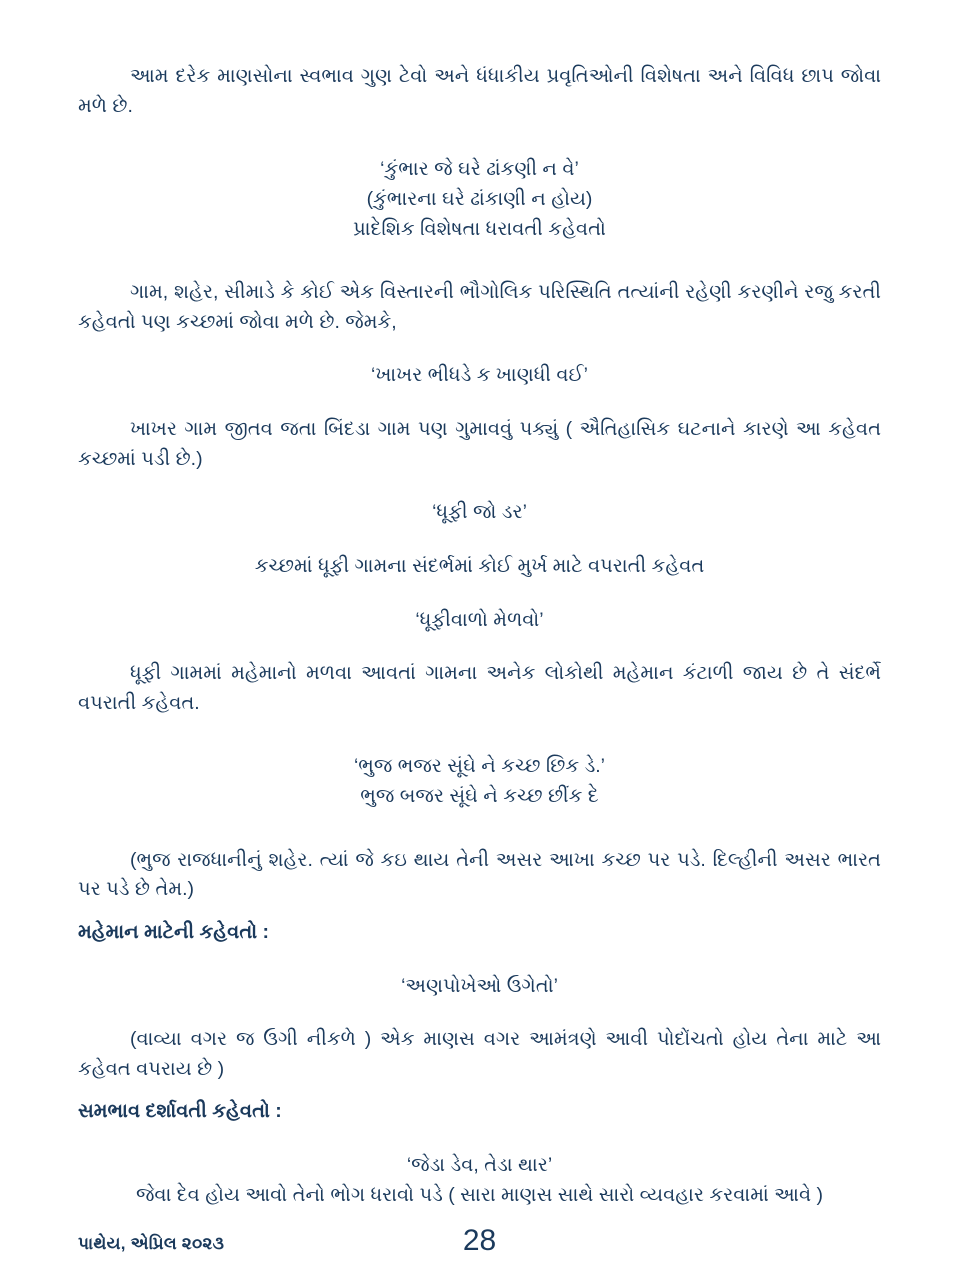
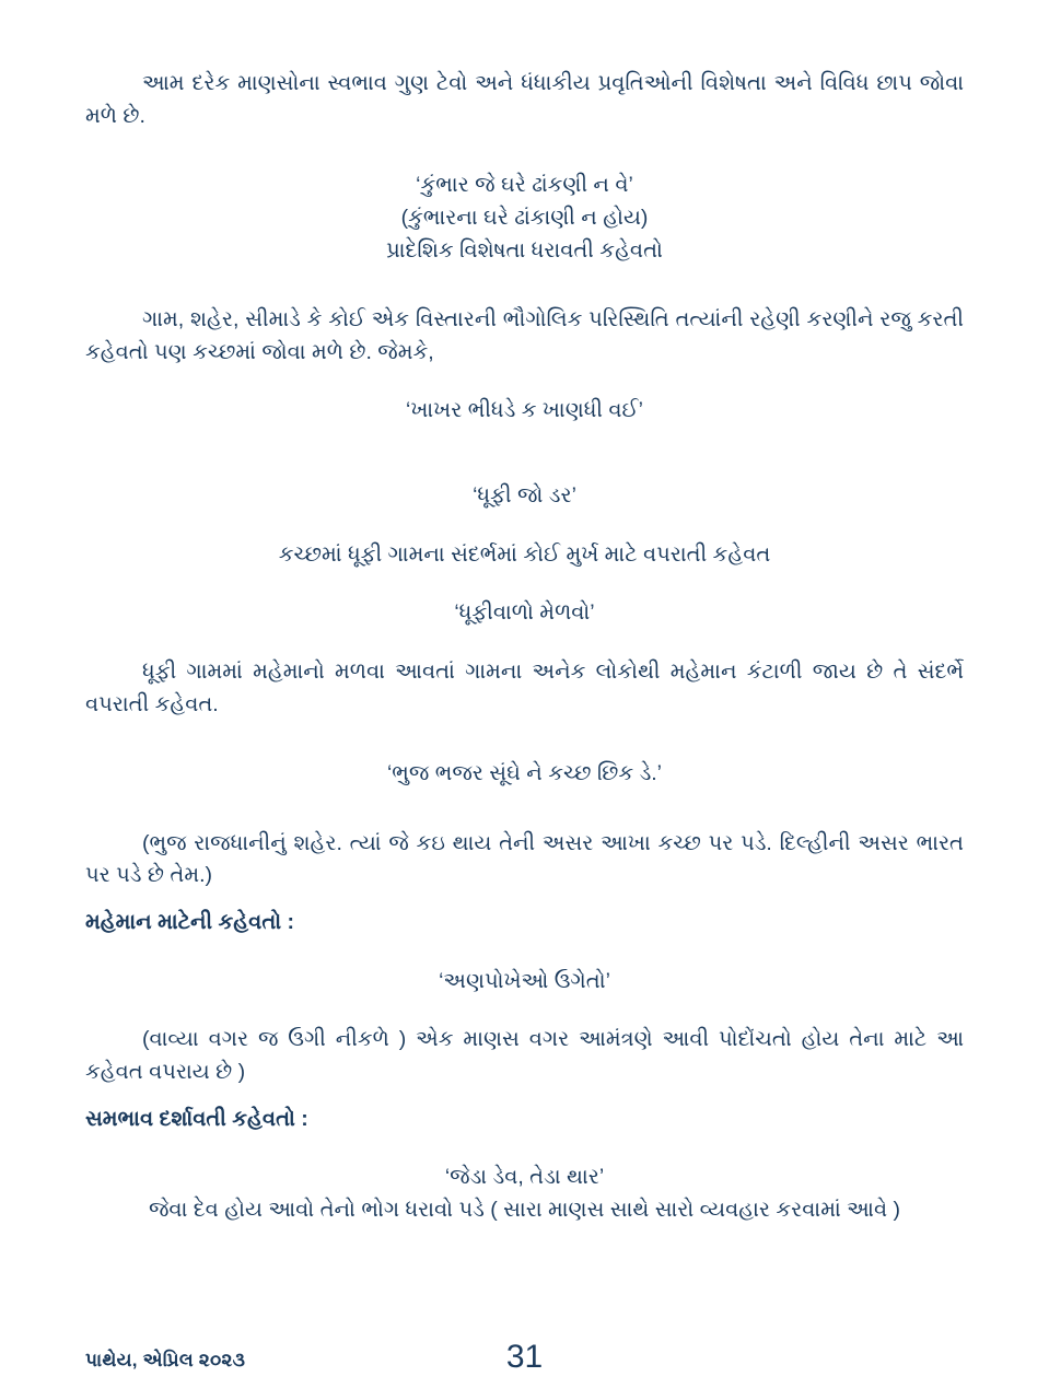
  આમ દરેક માણસોના સ્વભાવ ગુણ ટેવો અને ધંધાકીય પ્રવૃતિઓની વિશેષતા અને વિવિધ છાપ જોવા મળે છે.
  ‘કુંભાર જે ઘરે ઢાંકણી ન વે’
  (કુંભારના ઘરે ઢાંકાણી ન હોય)
  પ્રાદેશિક વિશેષતા ધરાવતી કહેવતો
  ગામ, શહેર, સીમાડે કે કોઈ એક વિસ્તારની ભૌગોલિક પરિસ્થિતિ તત્યાંની રહેણી કરણીને રજુ કરતી કહેવતો પણ કચ્છમાં જોવા મળે છે. જેમકે,
  ‘ખાખર ભીધડે ક ખાણધી વઈ’
- ખાખર ગામ જીતવ જતા બિંદડા ગામ પણ ગુમાવવું પક્યું ( ઐતિહાસિક ઘટનાને કારણે આ કહેવત કચ્છમાં પડી છે.)
  ‘ધૂફી જો ડર’
  કચ્છમાં ધૂફી ગામના સંદર્ભમાં કોઈ મુર્ખ માટે વપરાતી કહેવત
  ‘ધૂફીવાળો મેળવો’
  ધૂફી ગામમાં મહેમાનો મળવા આવતાં ગામના અનેક લોકોથી મહેમાન કંટાળી જાય છે તે સંદર્ભે વપરાતી કહેવત.
  ‘ભુજ ભજર સૂંઘે ને કચ્છ છિક ડે.’
- ભુજ બજર સૂંઘે ને કચ્છ છીંક દે
  (ભુજ રાજધાનીનું શહેર. ત્યાં જે કઇ થાય તેની અસર આખા કચ્છ પર પડે. દિલ્હીની અસર ભારત પર પડે છે તેમ.)
  મહેમાન માટેની કહેવતો :
  ‘અણપોખેઓ ઉગેતો’
  (વાવ્યા વગર જ ઉગી નીકળે ) એક માણસ વગર આમંત્રણે આવી પોદોંચતો હોય તેના માટે આ કહેવત વપરાય છે )
  સમભાવ દર્શાવતી કહેવતો :
  ‘જેડા ડેવ, તેડા થાર’
  જેવા દેવ હોય આવો તેનો ભોગ ધરાવો પડે ( સારા માણસ સાથે સારો વ્યવહાર કરવામાં આવે )
  પાથેય, એપ્રિલ ૨૦૨૩
- 28
+ 31
